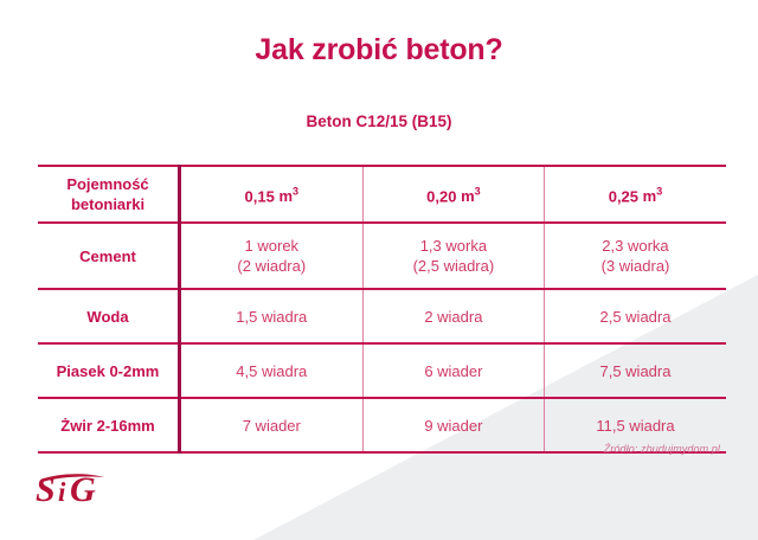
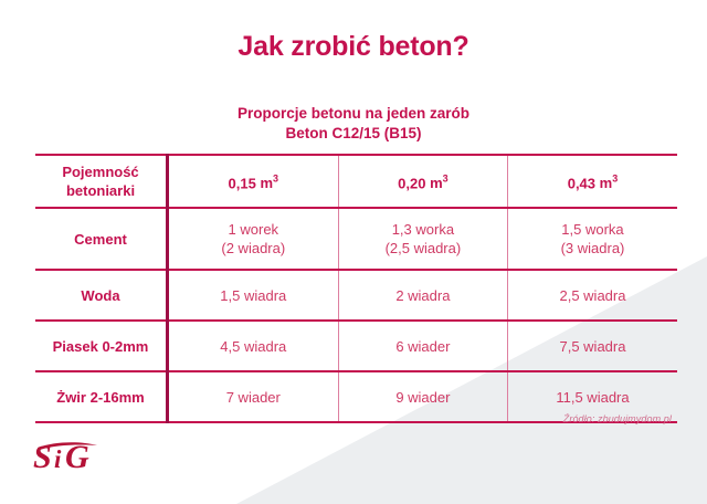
  Jak zrobić beton?
+ Proporcje betonu na jeden zarób
  Beton C12/15 (B15)
- Pojemność betoniarki	0,15 m3	0,20 m3	0,25 m3
+ Pojemność betoniarki	0,15 m3	0,20 m3	0,43 m3
- Cement	1 worek (2 wiadra)	1,3 worka (2,5 wiadra)	2,3 worka (3 wiadra)
+ Cement	1 worek (2 wiadra)	1,3 worka (2,5 wiadra)	1,5 worka (3 wiadra)
  Woda	1,5 wiadra	2 wiadra	2,5 wiadra
  Piasek 0-2mm	4,5 wiadra	6 wiader	7,5 wiadra
  Żwir 2-16mm	7 wiader	9 wiader	11,5 wiadra
  Źródło: zbudujmydom.pl
  S
  i
  G
